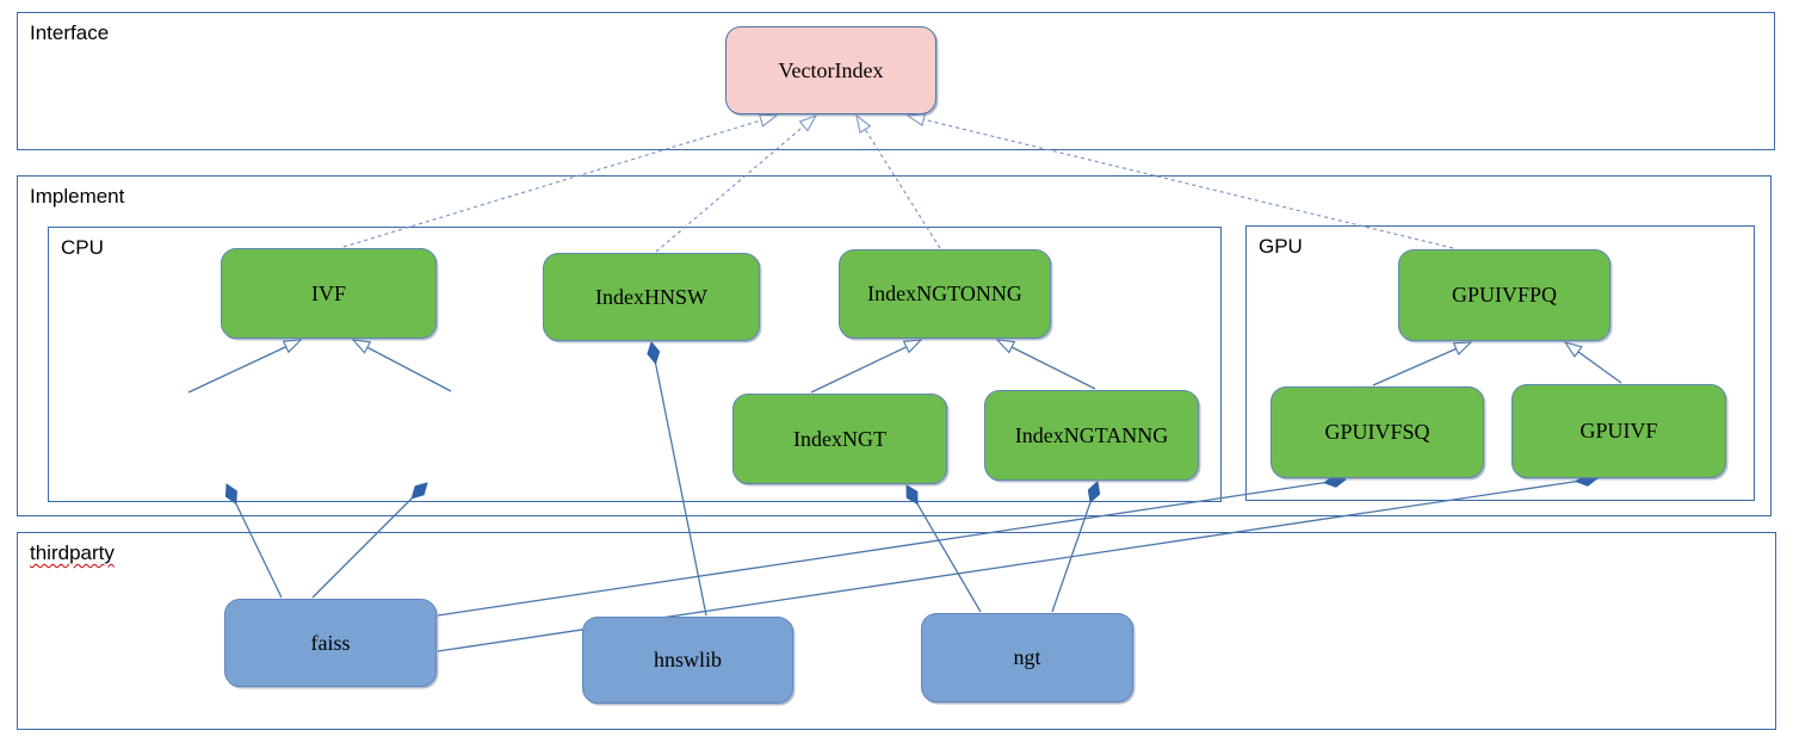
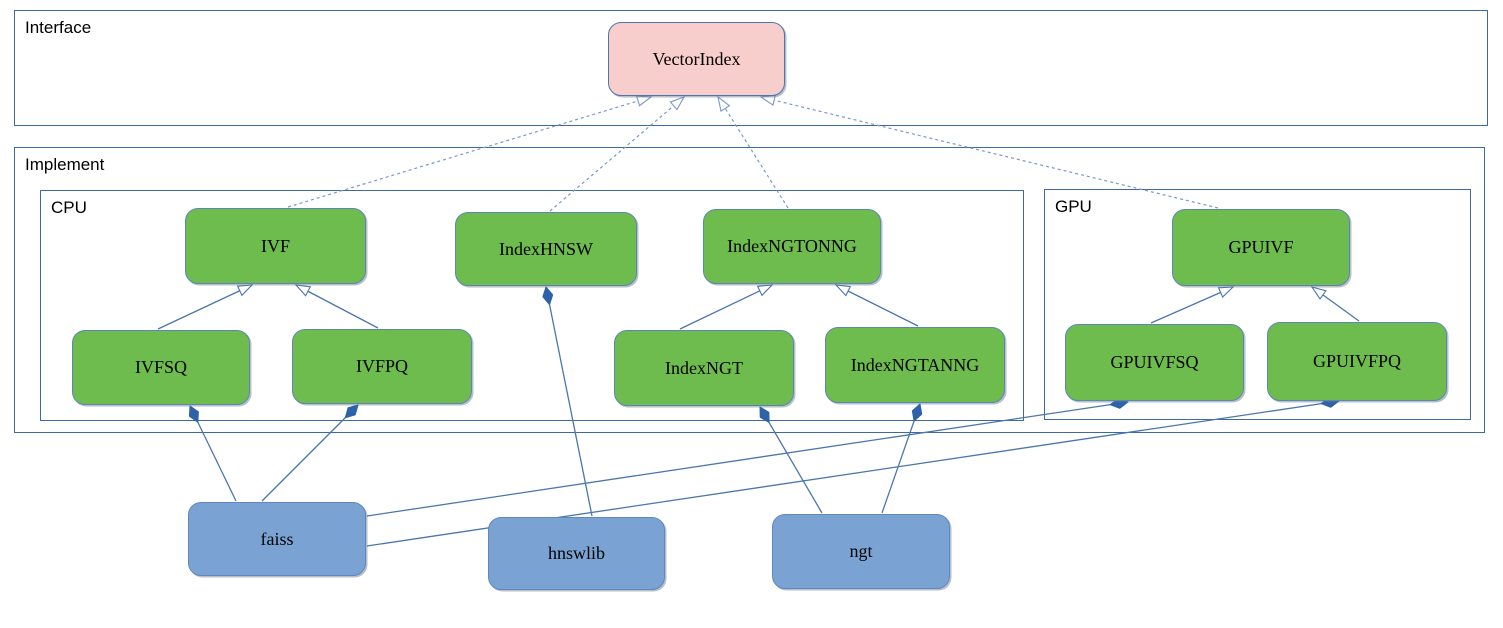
  Interface
  Implement
  CPU
  GPU
- thirdparty
  VectorIndex
  IVF
  IndexHNSW
  IndexNGTONNG
+ IVFSQ
+ IVFPQ
  IndexNGT
  IndexNGTANNG
- GPUIVFPQ
+ GPUIVF
  GPUIVFSQ
- GPUIVF
+ GPUIVFPQ
  faiss
  hnswlib
  ngt
